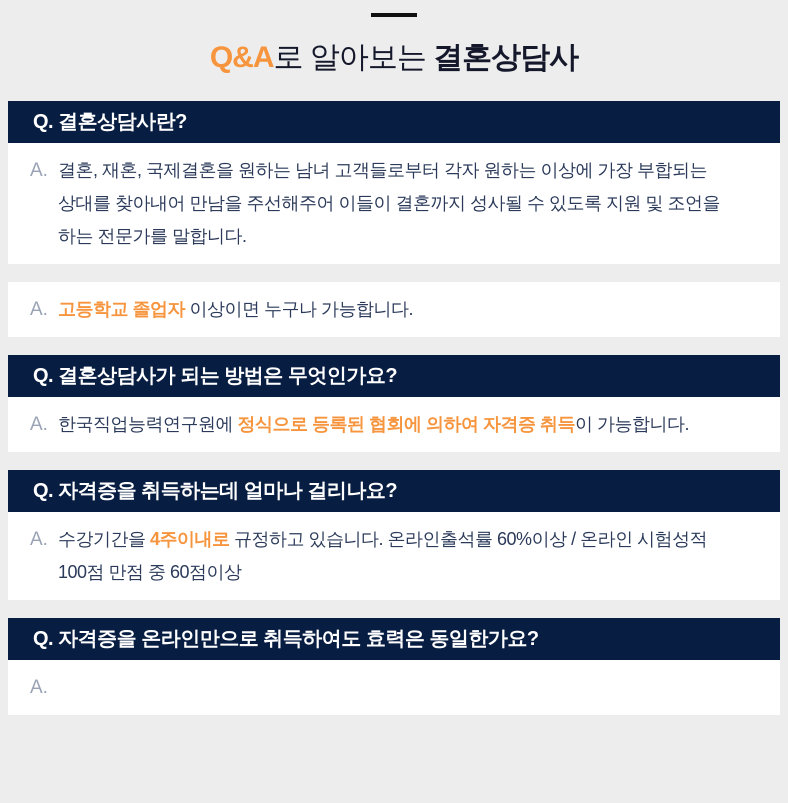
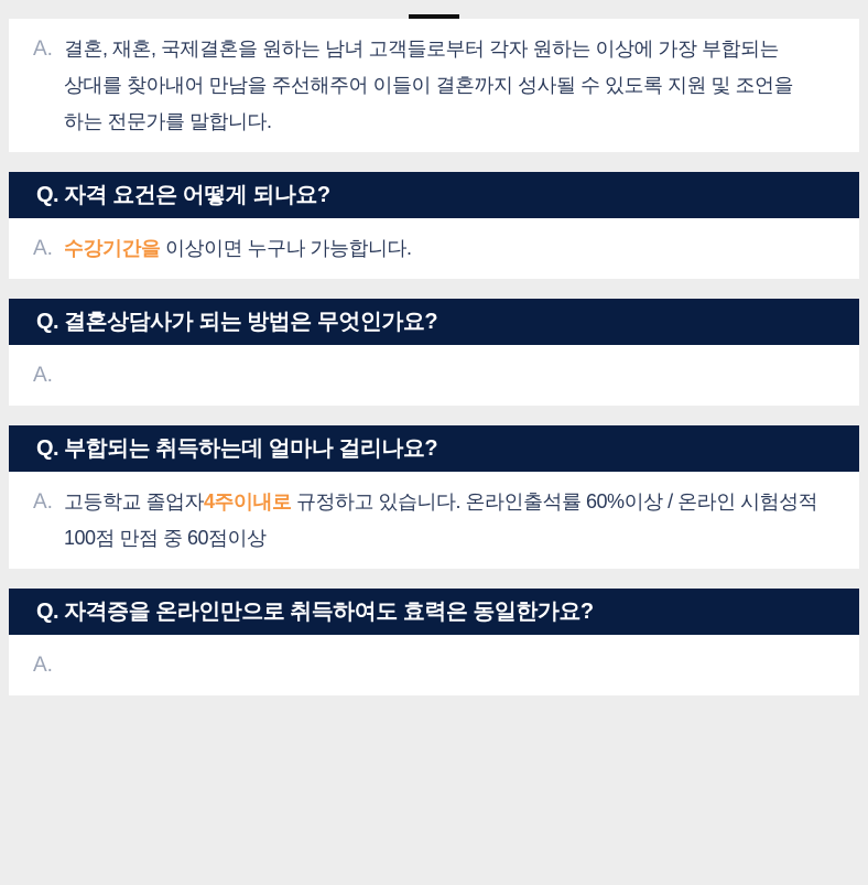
- Q&A로 알아보는 결혼상담사
- Q. 결혼상담사란?
  A.
  결혼, 재혼, 국제결혼을 원하는 남녀 고객들로부터 각자 원하는 이상에 가장 부합되는 상대를 찾아내어 만남을 주선해주어 이들이 결혼까지 성사될 수 있도록 지원 및 조언을 하는 전문가를 말합니다.
+ Q. 자격 요건은 어떻게 되나요?
  A.
- 고등학교 졸업자 이상이면 누구나 가능합니다.
+ 수강기간을 이상이면 누구나 가능합니다.
  Q. 결혼상담사가 되는 방법은 무엇인가요?
  A.
- 한국직업능력연구원에 정식으로 등록된 협회에 의하여 자격증 취득이 가능합니다.
- Q. 자격증을 취득하는데 얼마나 걸리나요?
+ Q. 부합되는 취득하는데 얼마나 걸리나요?
  A.
- 수강기간을 4주이내로 규정하고 있습니다. 온라인출석률 60%이상 / 온라인 시험성적 100점 만점 중 60점이상
+ 고등학교 졸업자4주이내로 규정하고 있습니다. 온라인출석률 60%이상 / 온라인 시험성적 100점 만점 중 60점이상
  Q. 자격증을 온라인만으로 취득하여도 효력은 동일한가요?
  A.
